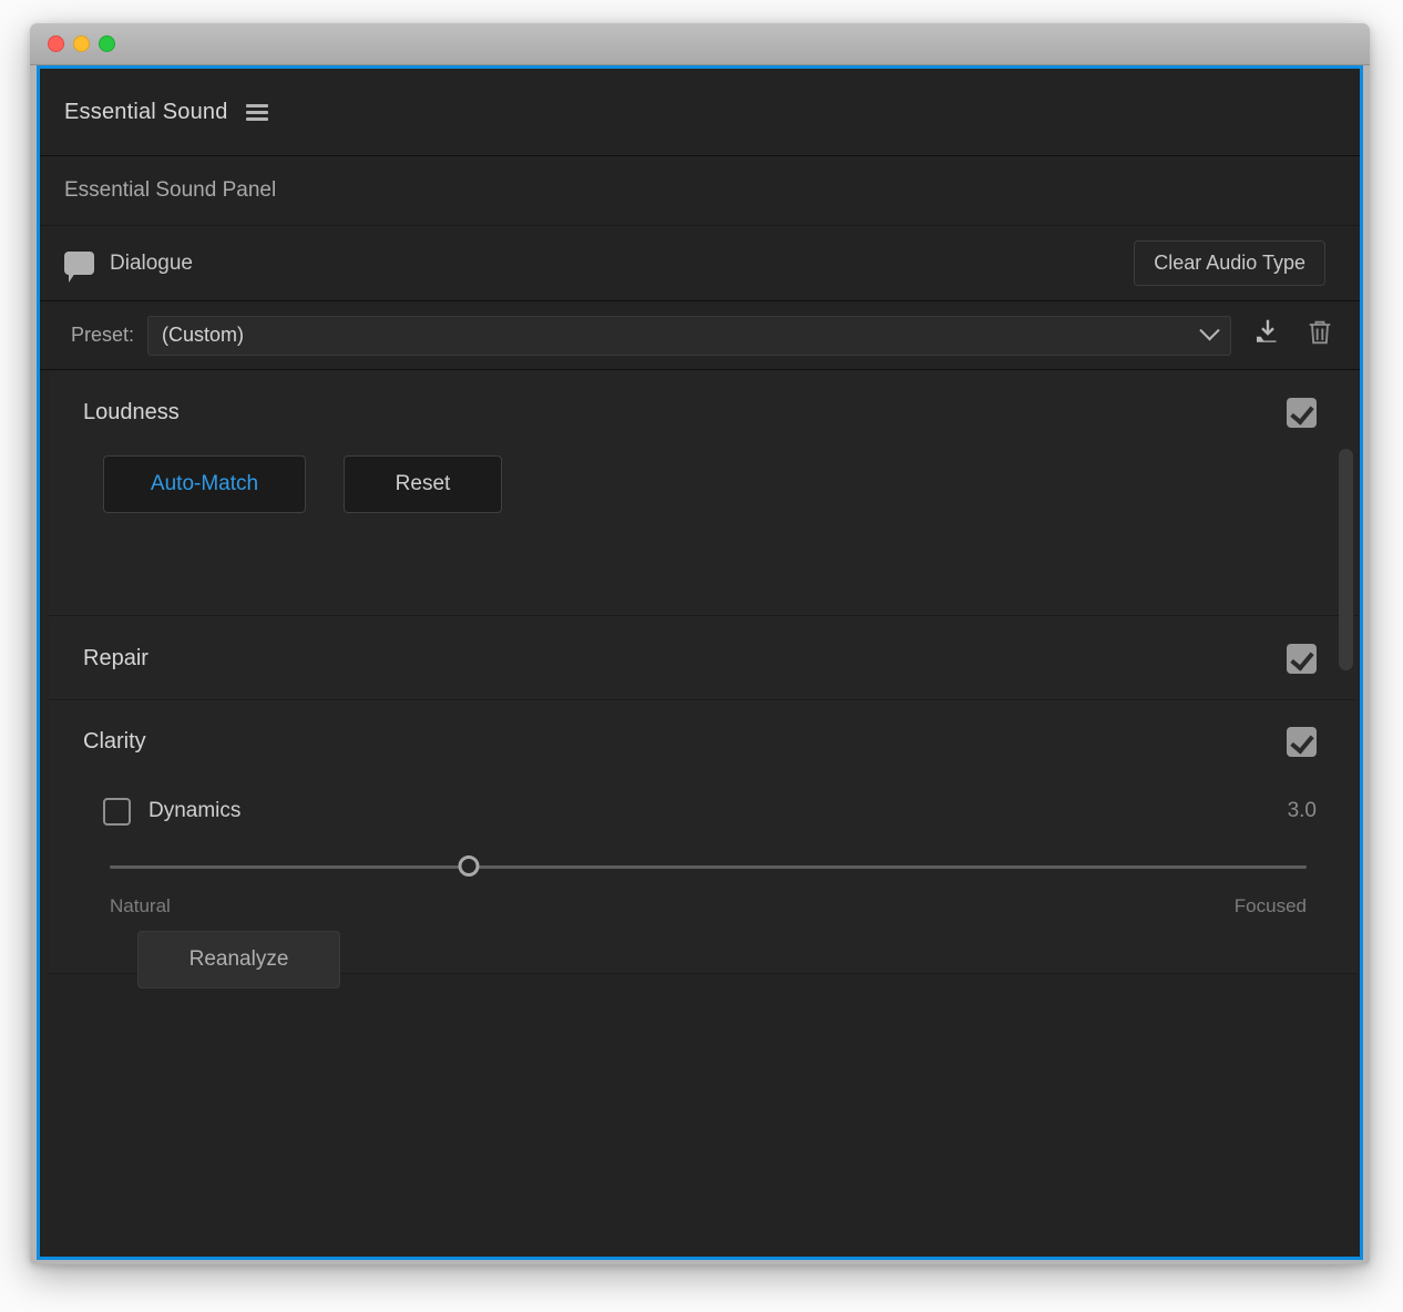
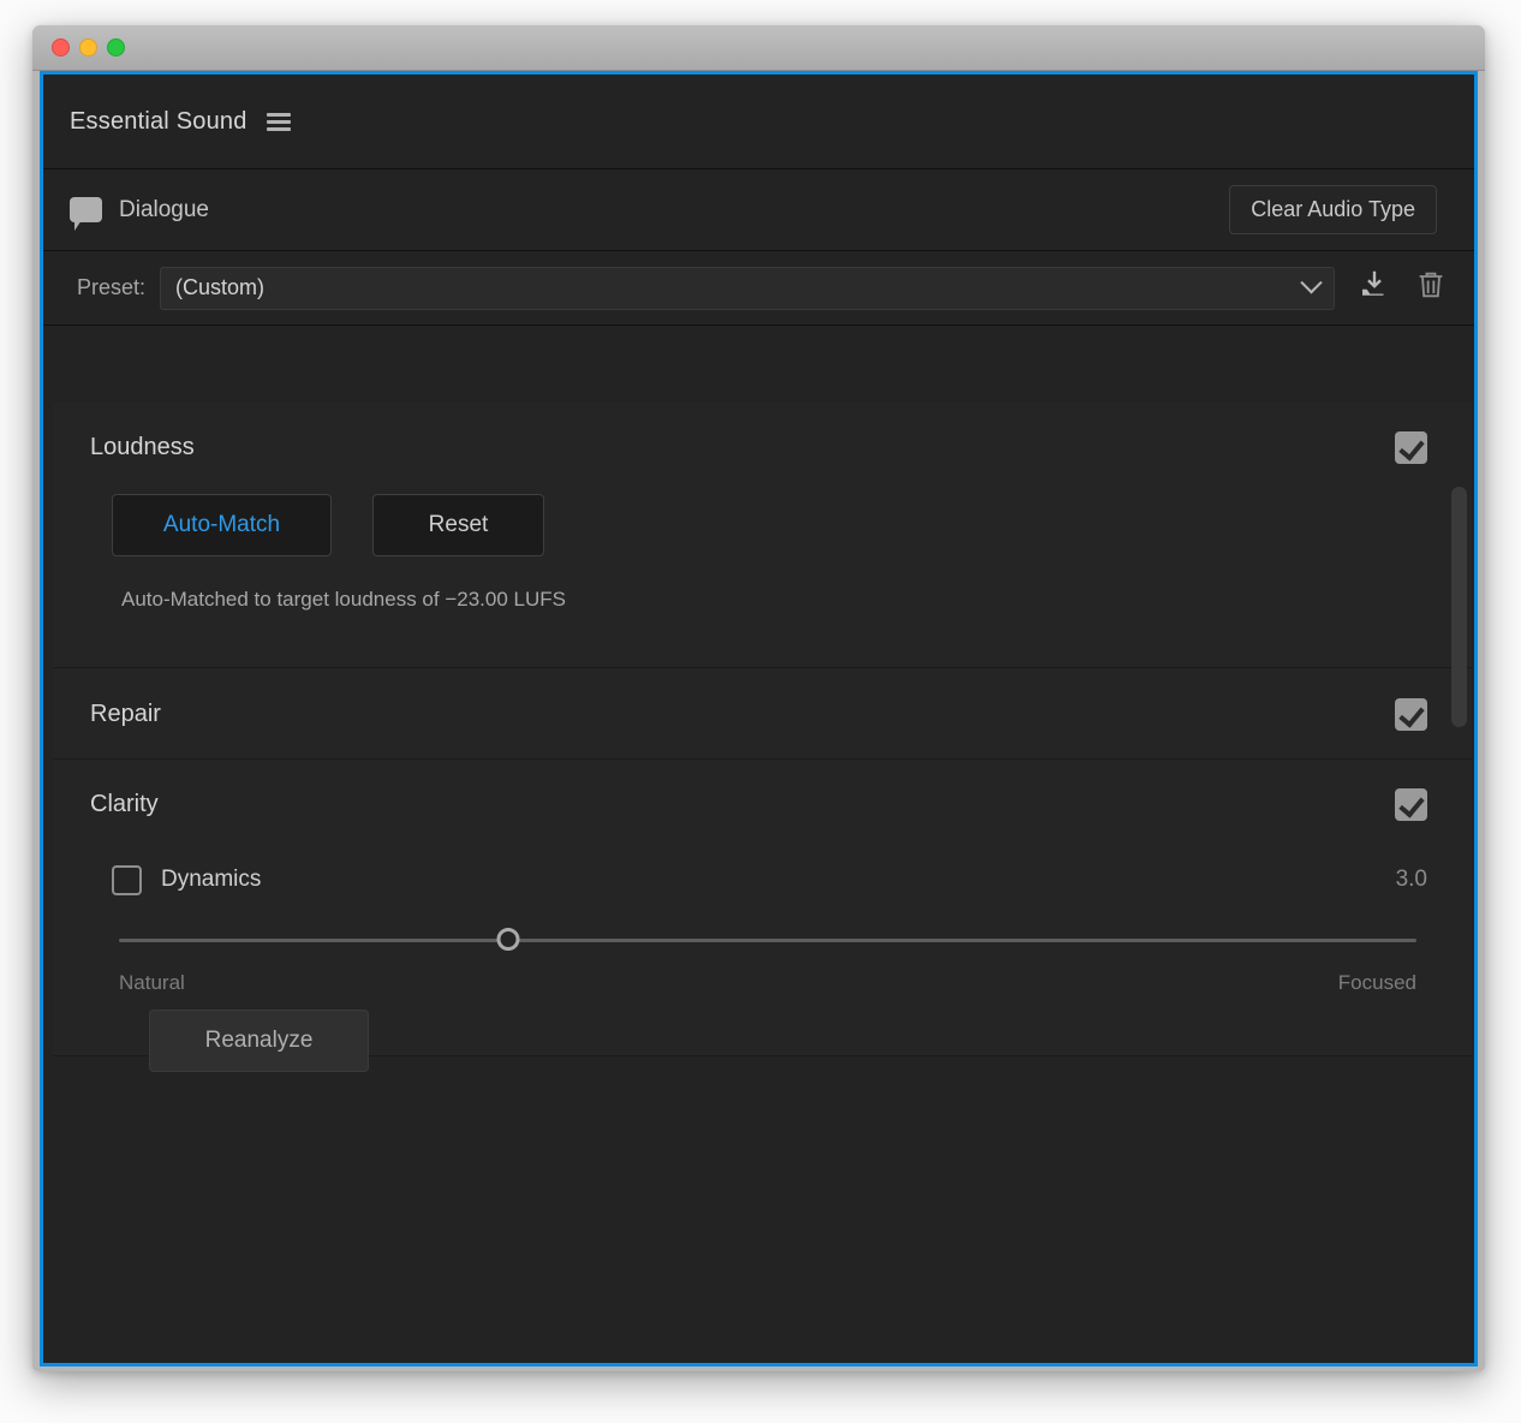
  Essential Sound
- Essential Sound Panel
  Dialogue
  Clear Audio Type
  Preset:
  (Custom)
  Loudness
  Auto-Match
  Reset
+ Auto-Matched to target loudness of −23.00 LUFS
  Repair
  Clarity
  Dynamics
  3.0
  Natural
  Focused
  Reanalyze
